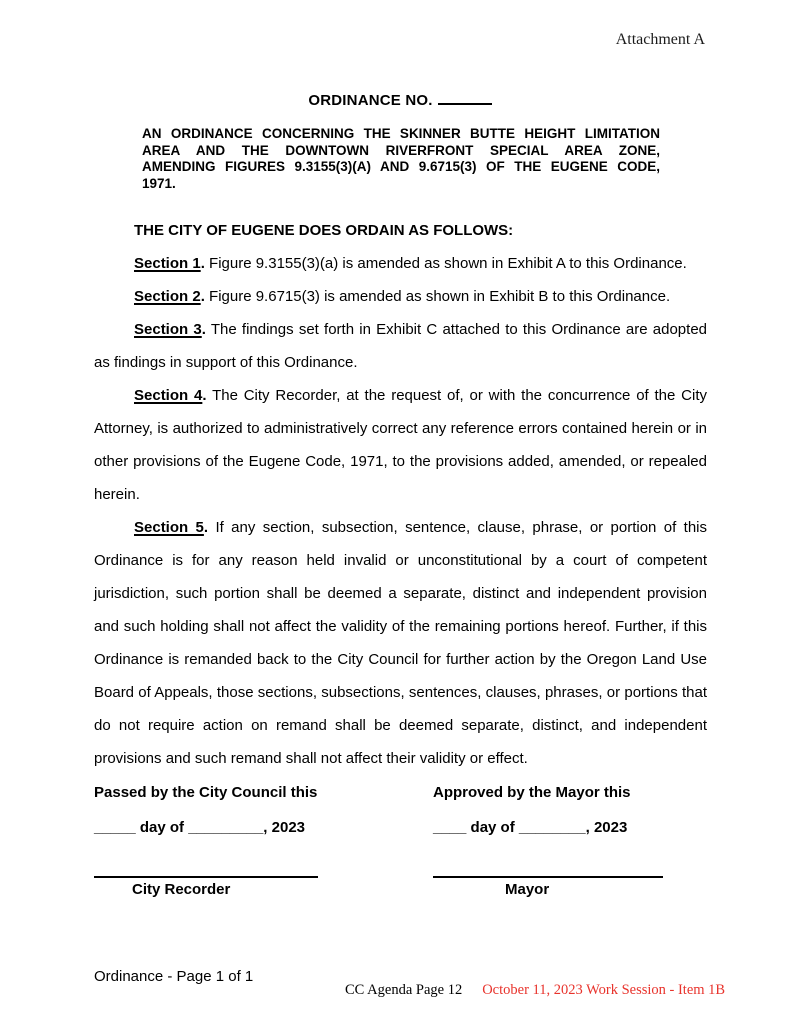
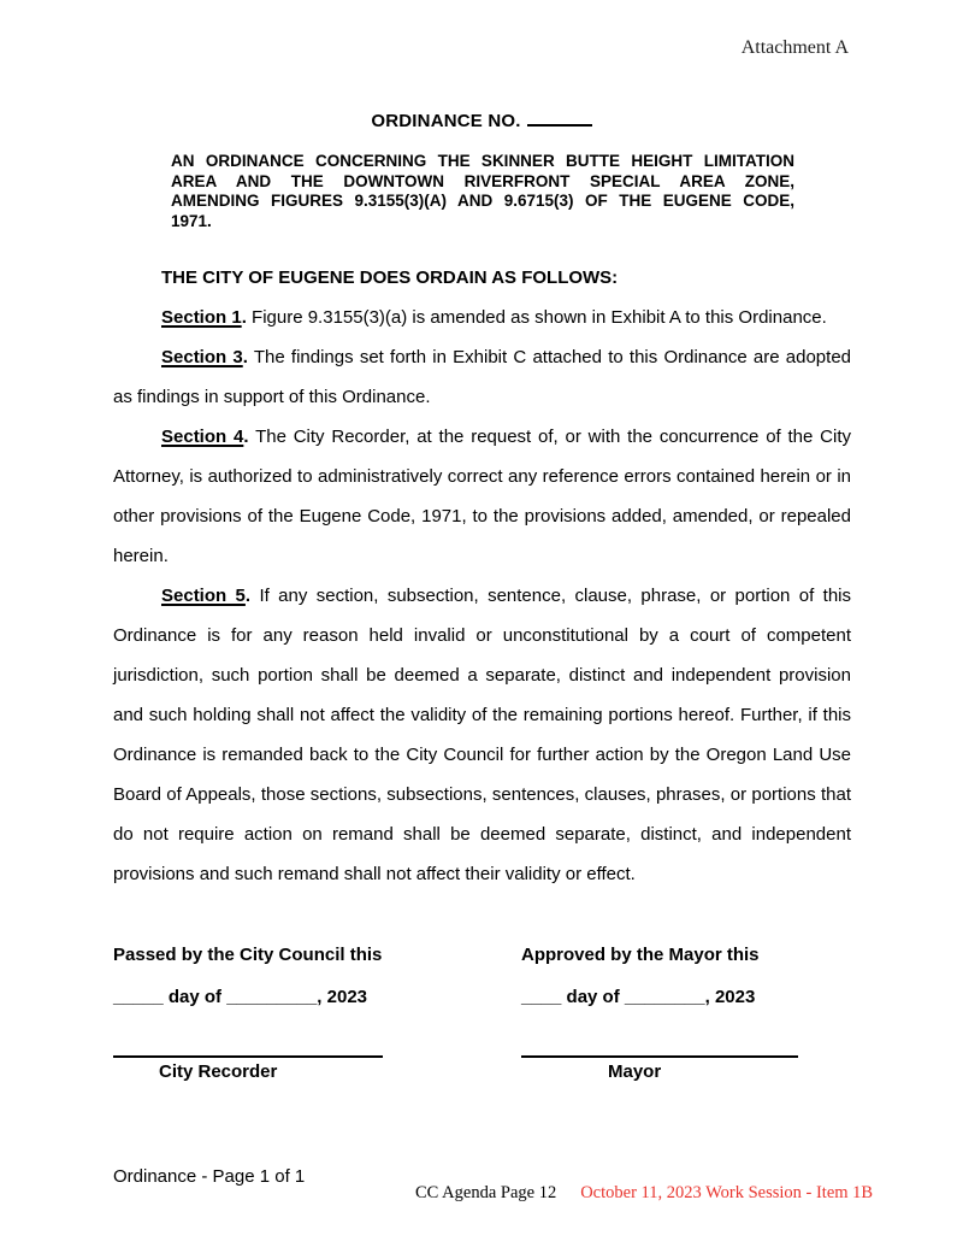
  Attachment A
  ORDINANCE NO.
  AN ORDINANCE CONCERNING THE SKINNER BUTTE HEIGHT LIMITATION
  AREA AND THE DOWNTOWN RIVERFRONT SPECIAL AREA ZONE,
  AMENDING FIGURES 9.3155(3)(A) AND 9.6715(3) OF THE EUGENE CODE,
  1971.
  THE CITY OF EUGENE DOES ORDAIN AS FOLLOWS:
  Section 1. Figure 9.3155(3)(a) is amended as shown in Exhibit A to this Ordinance.
- Section 2. Figure 9.6715(3) is amended as shown in Exhibit B to this Ordinance.
  Section 3. The findings set forth in Exhibit C attached to this Ordinance are adopted as findings in support of this Ordinance.
  Section 4. The City Recorder, at the request of, or with the concurrence of the City Attorney, is authorized to administratively correct any reference errors contained herein or in other provisions of the Eugene Code, 1971, to the provisions added, amended, or repealed herein.
  Section 5. If any section, subsection, sentence, clause, phrase, or portion of this Ordinance is for any reason held invalid or unconstitutional by a court of competent jurisdiction, such portion shall be deemed a separate, distinct and independent provision and such holding shall not affect the validity of the remaining portions hereof. Further, if this Ordinance is remanded back to the City Council for further action by the Oregon Land Use Board of Appeals, those sections, subsections, sentences, clauses, phrases, or portions that do not require action on remand shall be deemed separate, distinct, and independent provisions and such remand shall not affect their validity or effect.
  Passed by the City Council this
  _____ day of _________, 2023
  City Recorder
  Approved by the Mayor this
  ____ day of ________, 2023
  Mayor
  Ordinance - Page 1 of 1
  CC Agenda Page 12 October 11, 2023 Work Session - Item 1B
